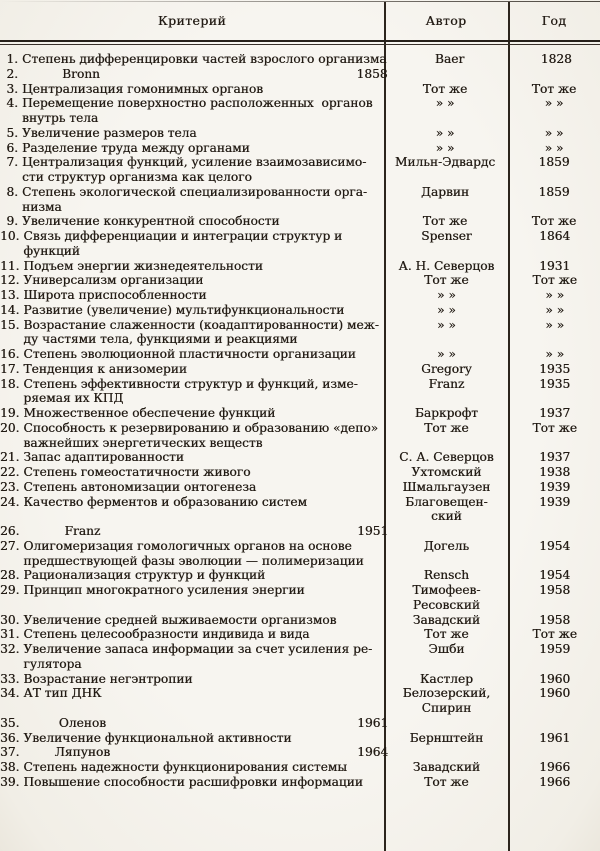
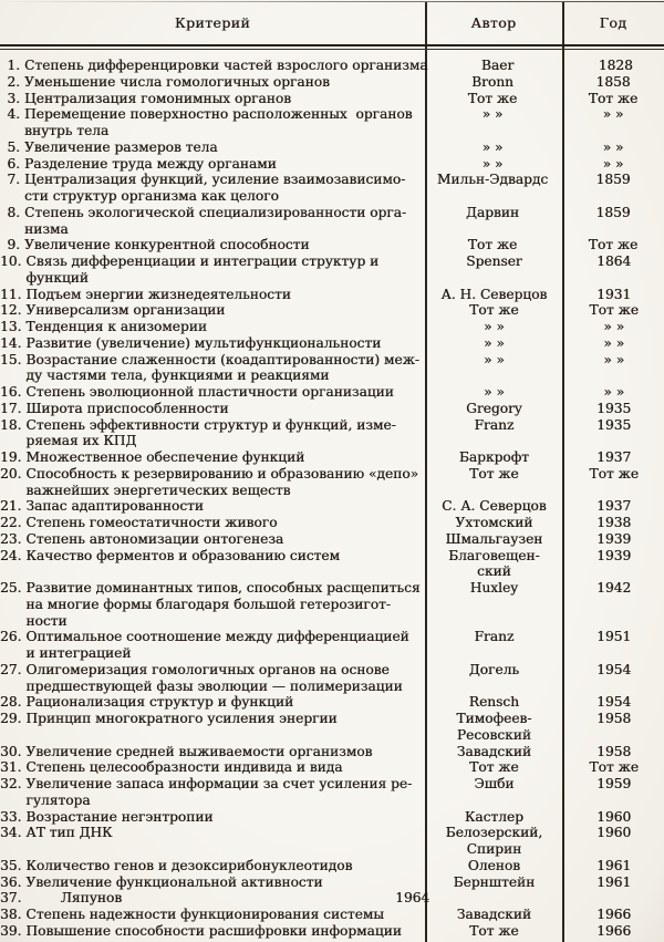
  Критерий
  Автор
  Год
  1.
  Степень дифференцировки частей взрослого организма
  Baer
  1828
  2.
+ Уменьшение числа гомологичных органов
  Bronn
  1858
  3.
  Централизация гомонимных органов
  Тот же
  Тот же
  4.
  Перемещение поверхностно расположенных органов
  внутрь тела
  » »
  » »
  5.
  Увеличение размеров тела
  » »
  » »
  6.
  Разделение труда между органами
  » »
  » »
  7.
  Централизация функций, усиление взаимозависимо-
  сти структур организма как целого
  Мильн-Эдвардс
  1859
  8.
  Степень экологической специализированности орга-
  низма
  Дарвин
  1859
  9.
  Увеличение конкурентной способности
  Тот же
  Тот же
  10.
  Связь дифференциации и интеграции структур и
  функций
  Spenser
  1864
  11.
  Подъем энергии жизнедеятельности
  А. Н. Северцов
  1931
  12.
  Универсализм организации
  Тот же
  Тот же
  13.
- Широта приспособленности
+ Тенденция к анизомерии
  » »
  » »
  14.
  Развитие (увеличение) мультифункциональности
  » »
  » »
  15.
  Возрастание слаженности (коадаптированности) меж-
  ду частями тела, функциями и реакциями
  » »
  » »
  16.
  Степень эволюционной пластичности организации
  » »
  » »
  17.
- Тенденция к анизомерии
+ Широта приспособленности
  Gregory
  1935
  18.
  Степень эффективности структур и функций, изме-
  ряемая их КПД
  Franz
  1935
  19.
  Множественное обеспечение функций
  Баркрофт
  1937
  20.
  Способность к резервированию и образованию «депо»
  важнейших энергетических веществ
  Тот же
  Тот же
  21.
  Запас адаптированности
  С. А. Северцов
  1937
  22.
  Степень гомеостатичности живого
  Ухтомский
  1938
  23.
  Степень автономизации онтогенеза
  Шмальгаузен
  1939
  24.
  Качество ферментов и образованию систем
  Благовещен-
  ский
  1939
+ 25.
+ Развитие доминантных типов, способных расщепиться
+ на многие формы благодаря большой гетерозигот-
+ ности
+ Huxley
+ 1942
  26.
+ Оптимальное соотношение между дифференциацией
+ и интеграцией
  Franz
  1951
  27.
  Олигомеризация гомологичных органов на основе
  предшествующей фазы эволюции — полимеризации
  Догель
  1954
  28.
  Рационализация структур и функций
  Rensch
  1954
  29.
  Принцип многократного усиления энергии
  Тимофеев-
  Ресовский
  1958
  30.
  Увеличение средней выживаемости организмов
  Завадский
  1958
  31.
  Степень целесообразности индивида и вида
  Тот же
  Тот же
  32.
  Увеличение запаса информации за счет усиления ре-
  гулятора
  Эшби
  1959
  33.
  Возрастание негэнтропии
  Кастлер
  1960
  34.
  АТ тип ДНК
  Белозерский,
  Спирин
  1960
  35.
+ Количество генов и дезоксирибонуклеотидов
  Оленов
  1961
  36.
  Увеличение функциональной активности
  Бернштейн
  1961
  37.
  Ляпунов
  1964
  38.
  Степень надежности функционирования системы
  Завадский
  1966
  39.
  Повышение способности расшифровки информации
  Тот же
  1966
